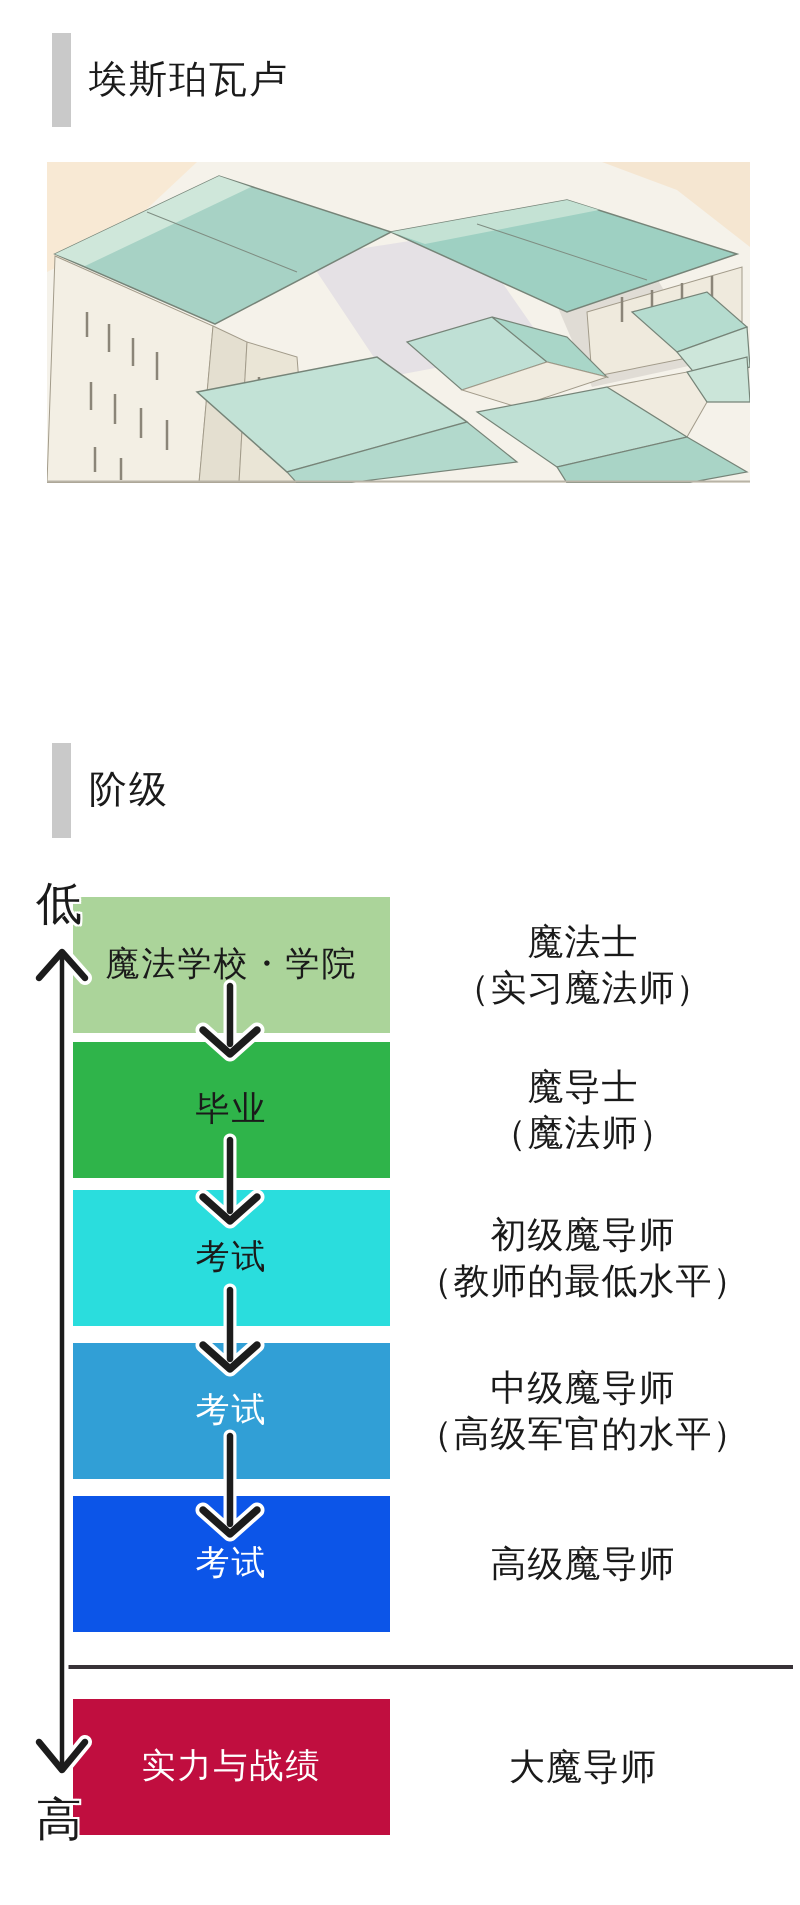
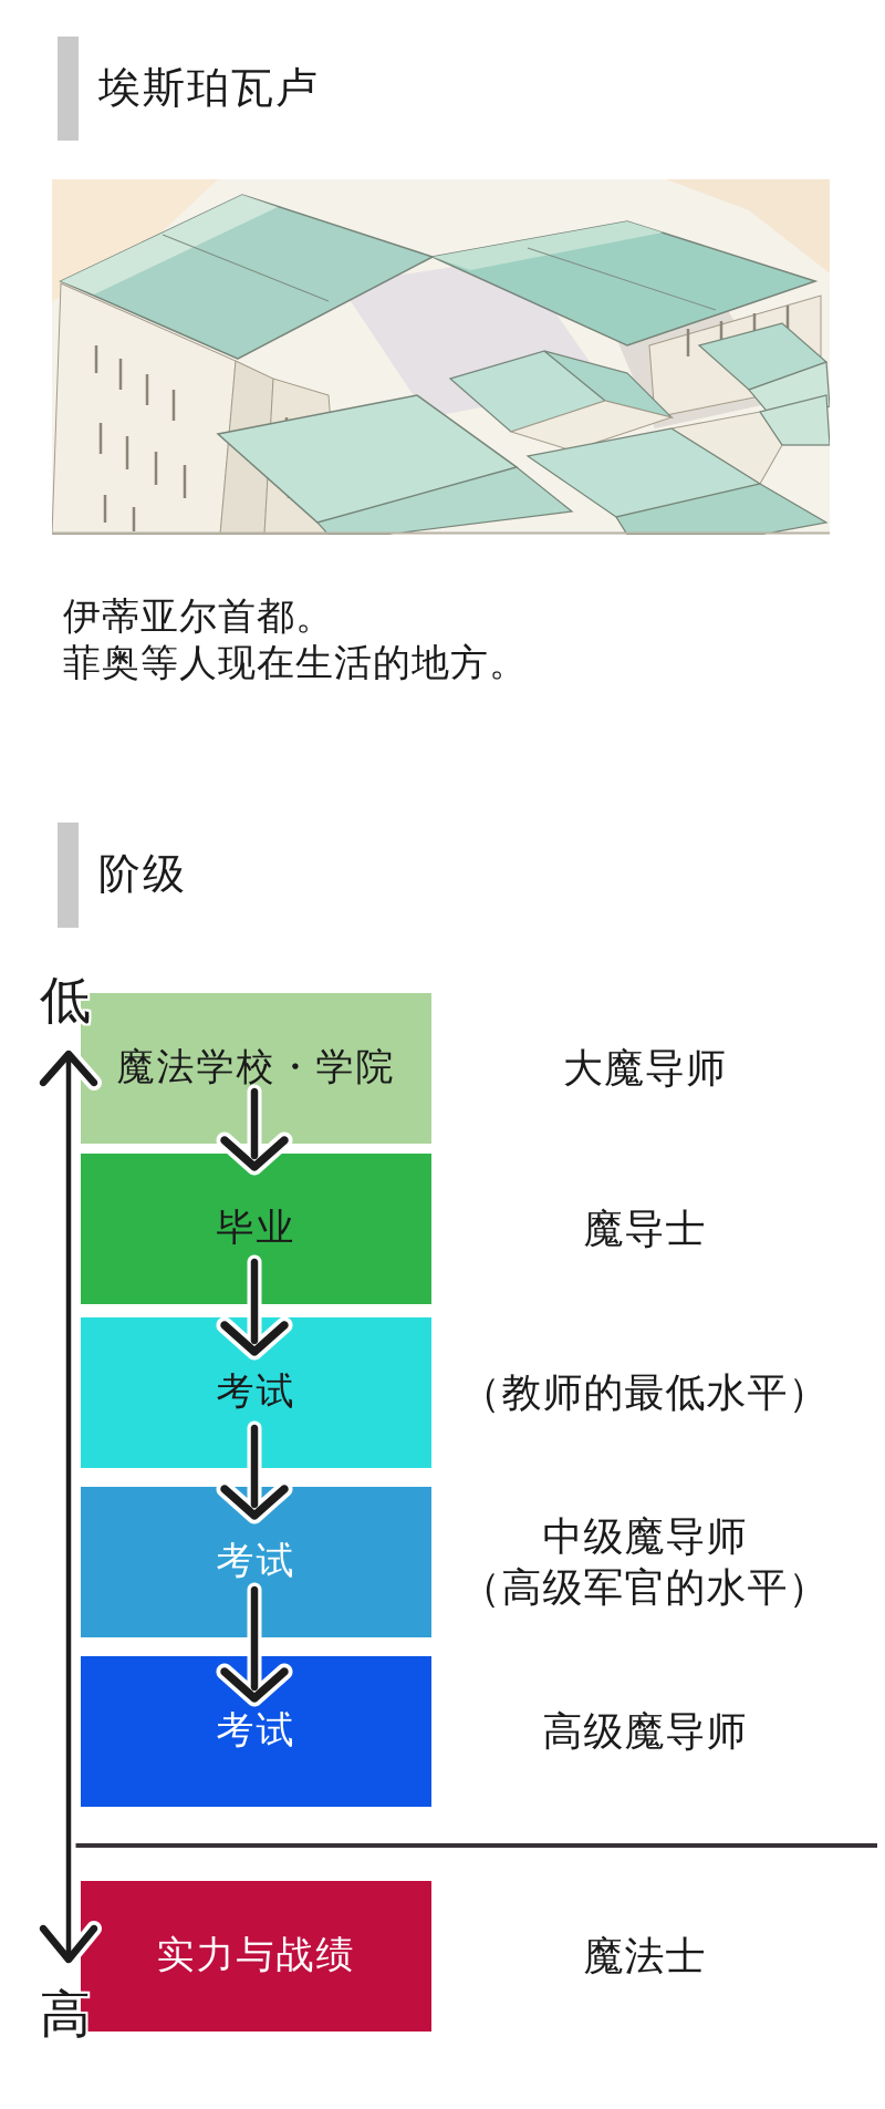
  埃斯珀瓦卢
+ 伊蒂亚尔首都。
+ 菲奥等人现在生活的地方。
  阶级
  低
  魔法学校・学院
  毕业
  考试
  考试
  考试
  实力与战绩
- 魔法士
+ 大魔导师
- （实习魔法师）
  魔导士
- （魔法师）
- 初级魔导师
  （教师的最低水平）
  中级魔导师
  （高级军官的水平）
  高级魔导师
- 大魔导师
+ 魔法士
  高
